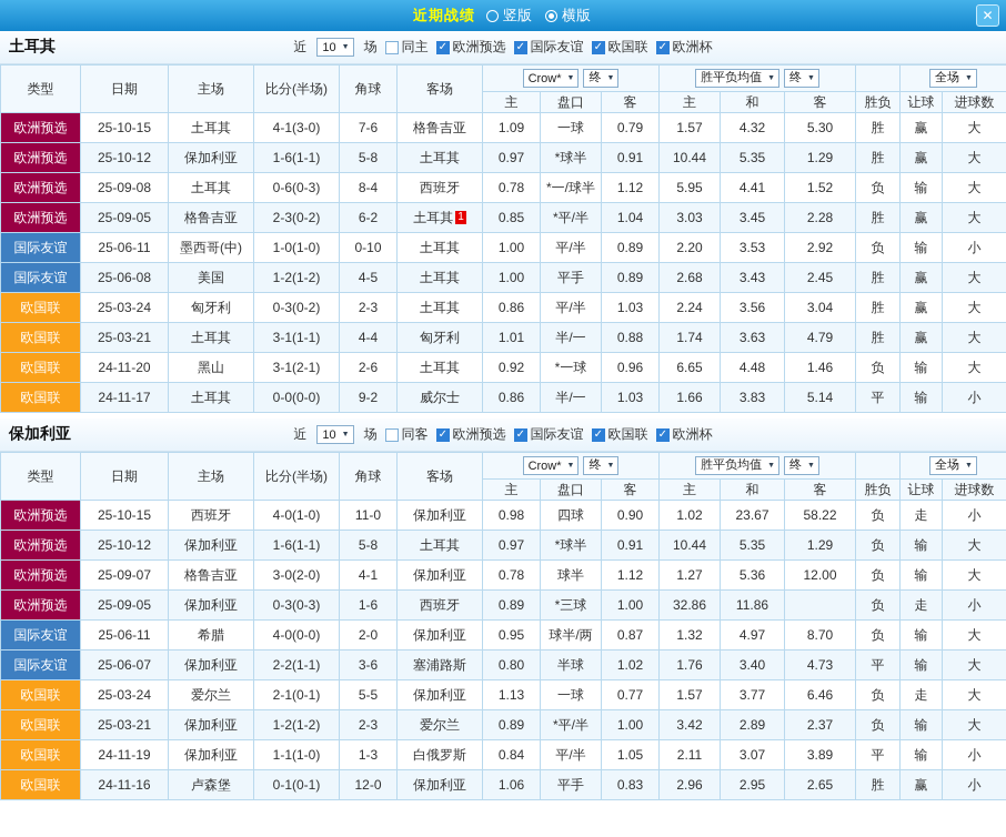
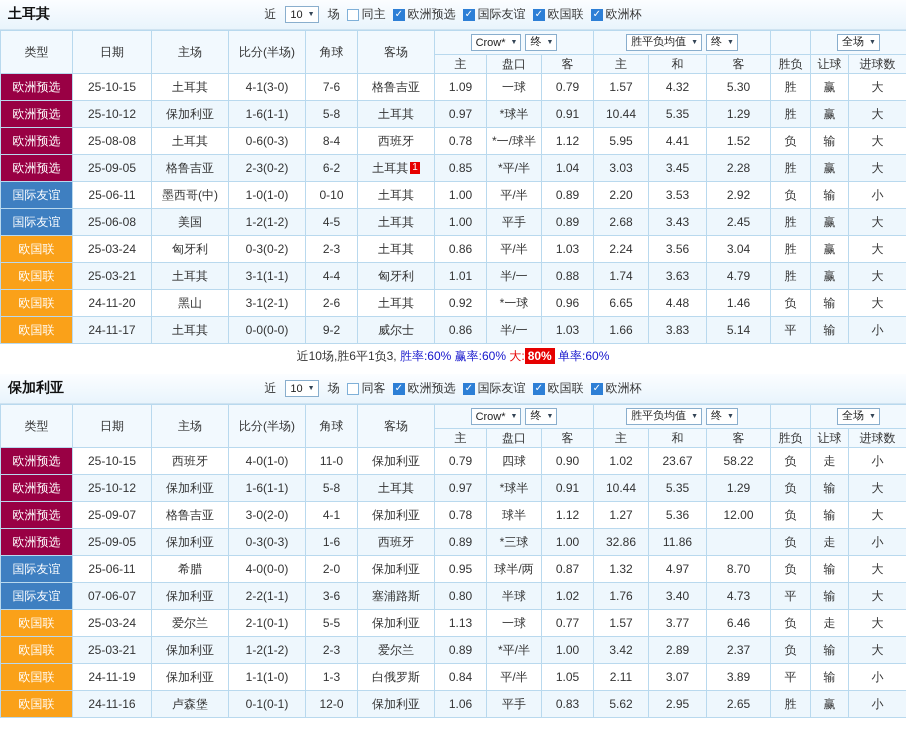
- 近期战绩
- 竖版
- 横版
- ✕
  土耳其
  近
  10
  场
  同主
  欧洲预选
  国际友谊
  欧国联
  欧洲杯
  类型	日期	主场	比分(半场)	角球	客场	Crow* 终	胜平负均值 终		全场
  主	盘口	客	主	和	客	胜负	让球	进球数
  欧洲预选	25-10-15	土耳其	4-1(3-0)	7-6	格鲁吉亚	1.09	一球	0.79	1.57	4.32	5.30	胜	赢	大
  欧洲预选	25-10-12	保加利亚	1-6(1-1)	5-8	土耳其	0.97	*球半	0.91	10.44	5.35	1.29	胜	赢	大
- 欧洲预选	25-09-08	土耳其	0-6(0-3)	8-4	西班牙	0.78	*一/球半	1.12	5.95	4.41	1.52	负	输	大
+ 欧洲预选	25-08-08	土耳其	0-6(0-3)	8-4	西班牙	0.78	*一/球半	1.12	5.95	4.41	1.52	负	输	大
  欧洲预选	25-09-05	格鲁吉亚	2-3(0-2)	6-2	土耳其 1	0.85	*平/半	1.04	3.03	3.45	2.28	胜	赢	大
  国际友谊	25-06-11	墨西哥(中)	1-0(1-0)	0-10	土耳其	1.00	平/半	0.89	2.20	3.53	2.92	负	输	小
  国际友谊	25-06-08	美国	1-2(1-2)	4-5	土耳其	1.00	平手	0.89	2.68	3.43	2.45	胜	赢	大
  欧国联	25-03-24	匈牙利	0-3(0-2)	2-3	土耳其	0.86	平/半	1.03	2.24	3.56	3.04	胜	赢	大
  欧国联	25-03-21	土耳其	3-1(1-1)	4-4	匈牙利	1.01	半/一	0.88	1.74	3.63	4.79	胜	赢	大
  欧国联	24-11-20	黑山	3-1(2-1)	2-6	土耳其	0.92	*一球	0.96	6.65	4.48	1.46	负	输	大
  欧国联	24-11-17	土耳其	0-0(0-0)	9-2	威尔士	0.86	半/一	1.03	1.66	3.83	5.14	平	输	小
+ 近10场,胜6平1负3, 胜率:60% 赢率:60% 大: 80% 单率:60%
  保加利亚
  近
  10
  场
  同客
  欧洲预选
  国际友谊
  欧国联
  欧洲杯
  类型	日期	主场	比分(半场)	角球	客场	Crow* 终	胜平负均值 终		全场
  主	盘口	客	主	和	客	胜负	让球	进球数
- 欧洲预选	25-10-15	西班牙	4-0(1-0)	11-0	保加利亚	0.98	四球	0.90	1.02	23.67	58.22	负	走	小
+ 欧洲预选	25-10-15	西班牙	4-0(1-0)	11-0	保加利亚	0.79	四球	0.90	1.02	23.67	58.22	负	走	小
  欧洲预选	25-10-12	保加利亚	1-6(1-1)	5-8	土耳其	0.97	*球半	0.91	10.44	5.35	1.29	负	输	大
  欧洲预选	25-09-07	格鲁吉亚	3-0(2-0)	4-1	保加利亚	0.78	球半	1.12	1.27	5.36	12.00	负	输	大
  欧洲预选	25-09-05	保加利亚	0-3(0-3)	1-6	西班牙	0.89	*三球	1.00	32.86	11.86		负	走	小
  国际友谊	25-06-11	希腊	4-0(0-0)	2-0	保加利亚	0.95	球半/两	0.87	1.32	4.97	8.70	负	输	大
- 国际友谊	25-06-07	保加利亚	2-2(1-1)	3-6	塞浦路斯	0.80	半球	1.02	1.76	3.40	4.73	平	输	大
+ 国际友谊	07-06-07	保加利亚	2-2(1-1)	3-6	塞浦路斯	0.80	半球	1.02	1.76	3.40	4.73	平	输	大
  欧国联	25-03-24	爱尔兰	2-1(0-1)	5-5	保加利亚	1.13	一球	0.77	1.57	3.77	6.46	负	走	大
  欧国联	25-03-21	保加利亚	1-2(1-2)	2-3	爱尔兰	0.89	*平/半	1.00	3.42	2.89	2.37	负	输	大
  欧国联	24-11-19	保加利亚	1-1(1-0)	1-3	白俄罗斯	0.84	平/半	1.05	2.11	3.07	3.89	平	输	小
- 欧国联	24-11-16	卢森堡	0-1(0-1)	12-0	保加利亚	1.06	平手	0.83	2.96	2.95	2.65	胜	赢	小
+ 欧国联	24-11-16	卢森堡	0-1(0-1)	12-0	保加利亚	1.06	平手	0.83	5.62	2.95	2.65	胜	赢	小
